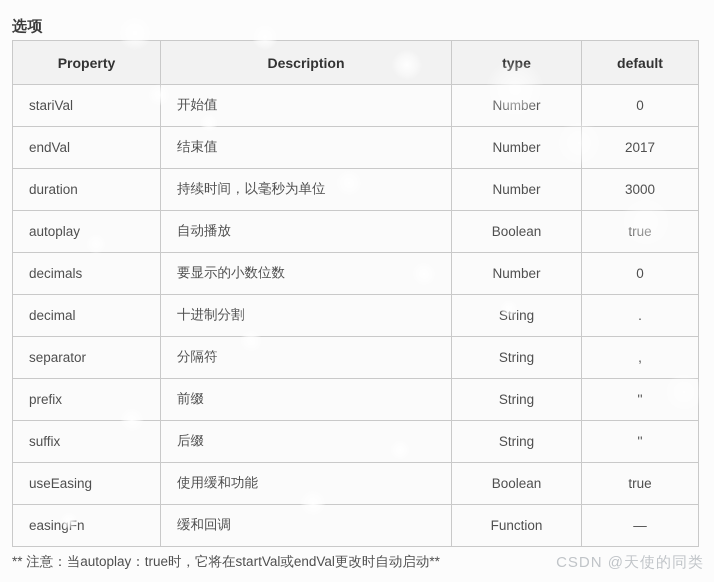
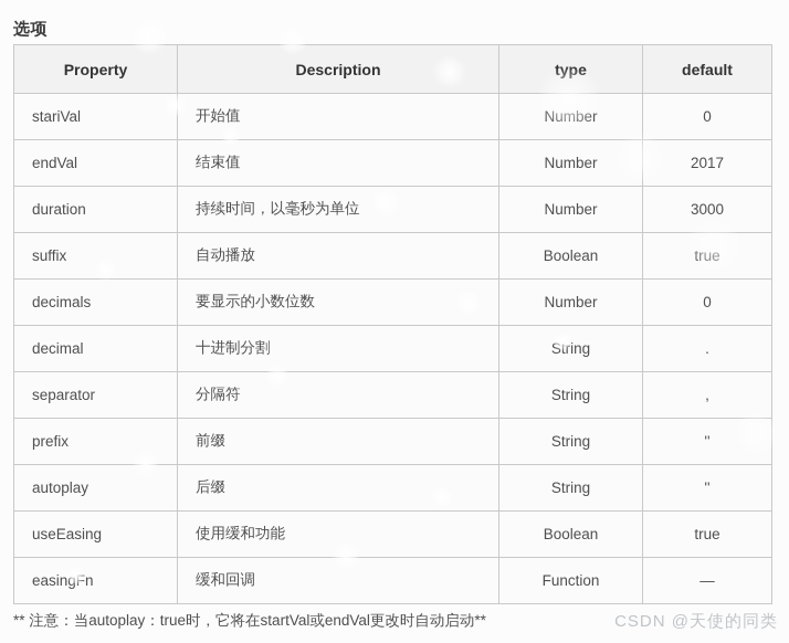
  选项
  Property	Description	type	default
  stariVal	开始值	Number	0
  endVal	结束值	Number	2017
  duration	持续时间，以毫秒为单位	Number	3000
- autoplay	自动播放	Boolean	true
+ suffix	自动播放	Boolean	true
  decimals	要显示的小数位数	Number	0
  decimal	十进制分割	ing	.
  separator	分隔符	String	,
  prefix	前缀	String	''
- suffix	后缀	String	''
+ autoplay	后缀	String	''
  useEasing	使用缓和功能	Boolean	true
  easinn	缓和回调	Function	—
  ** 注意：当autoplay：true时，它将在startVal或endVal更改时自动启动**
  CSDN @天使的同类
